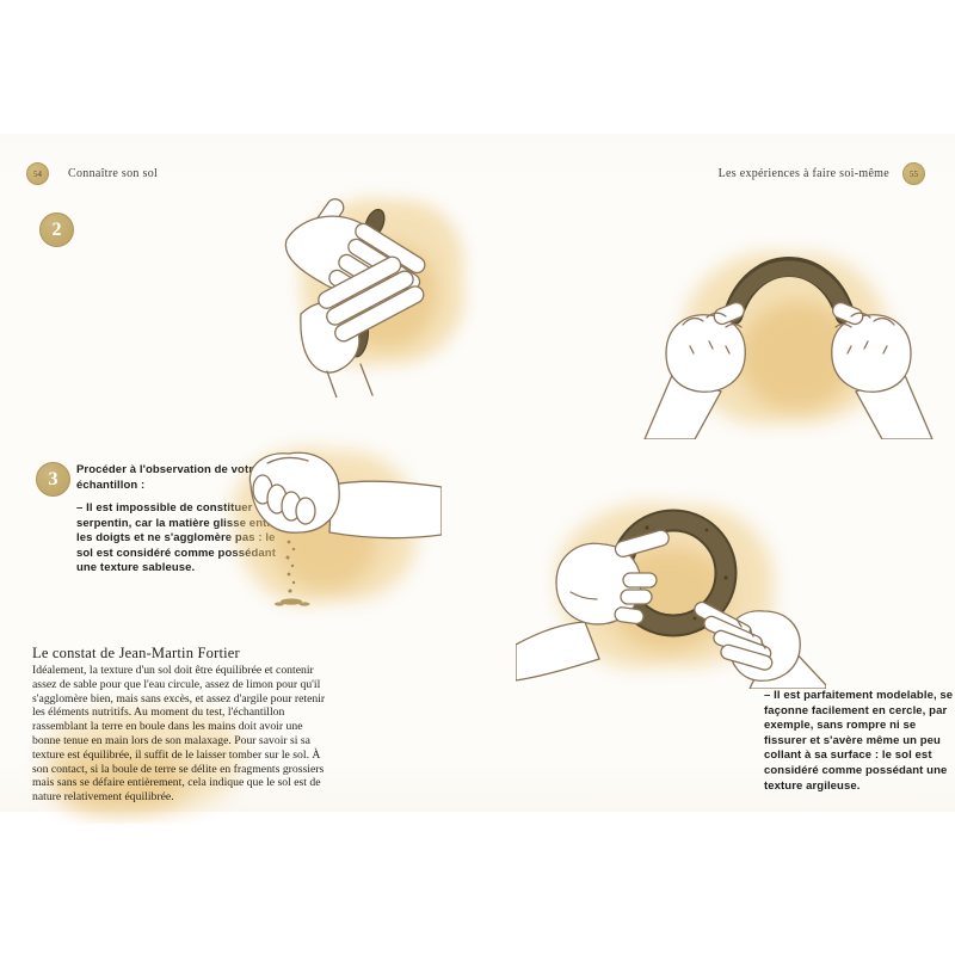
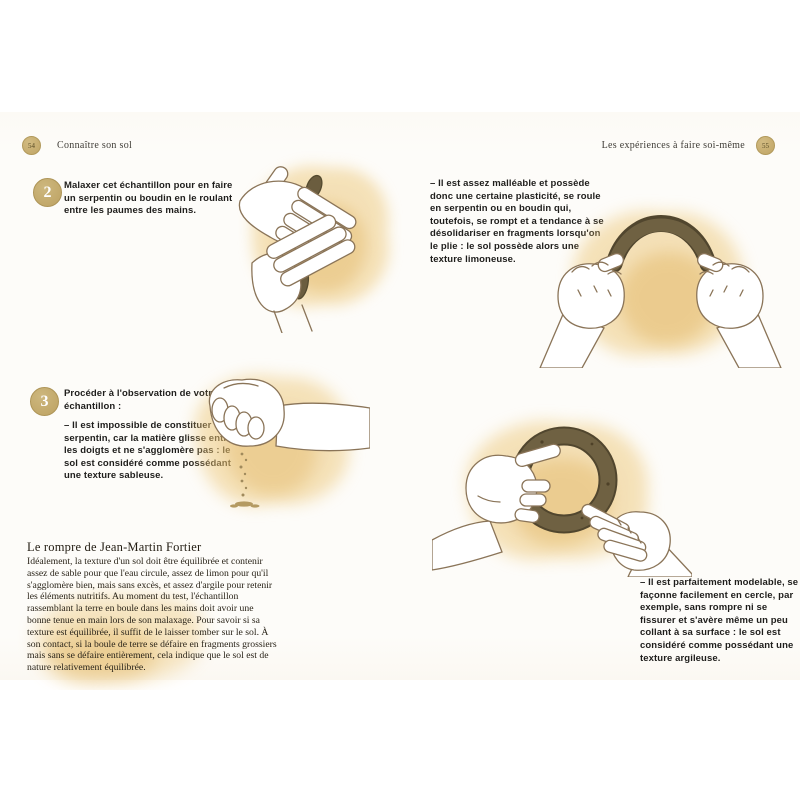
  54
  Connaître son sol
  Les expériences à faire soi-même
  55
  2
+ Malaxer cet échantillon pour en faire un serpentin ou boudin en le roulant entre les paumes des mains.
+ – Il est assez malléable et possède donc une certaine plasticité, se roule en serpentin ou en boudin qui, toutefois, se rompt et a tendance à se désolidariser en fragments lorsqu'on le plie : le sol possède alors une texture limoneuse.
  3
  Procéder à l'observation de votr échantillon :
  – Il est impossible de constituer serpentin, car la matière glisse ent les doigts et ne s'agglomère pas : le sol est considéré comme possédant une texture sableuse.
- Le constat de Jean-Martin Fortier
+ Le rompre de Jean-Martin Fortier
- Idéalement, la texture d'un sol doit être équilibrée et contenir assez de sable pour que l'eau circule, assez de limon pour qu'il s'agglomère bien, mais sans excès, et assez d'argile pour retenir les éléments nutritifs. Au moment du test, l'échantillon rassemblant la terre en boule dans les mains doit avoir une bonne tenue en main lors de son malaxage. Pour savoir si sa texture est équilibrée, il suffit de le laisser tomber sur le sol. À son contact, si la boule de terre se délite en fragments grossiers mais sans se défaire entièrement, cela indique que le sol est de nature relativement équilibrée.
+ Idéalement, la texture d'un sol doit être équilibrée et contenir assez de sable pour que l'eau circule, assez de limon pour qu'il s'agglomère bien, mais sans excès, et assez d'argile pour retenir les éléments nutritifs. Au moment du test, l'échantillon rassemblant la terre en boule dans les mains doit avoir une bonne tenue en main lors de son malaxage. Pour savoir si sa texture est équilibrée, il suffit de le laisser tomber sur le sol. À son contact, si la boule de terre se défaire en fragments grossiers mais sans se défaire entièrement, cela indique que le sol est de nature relativement équilibrée.
  – Il est parfaitement modelable, se façonne facilement en cercle, par exemple, sans rompre ni se fissurer et s'avère même un peu collant à sa surface : le sol est considéré comme possédant une texture argileuse.
